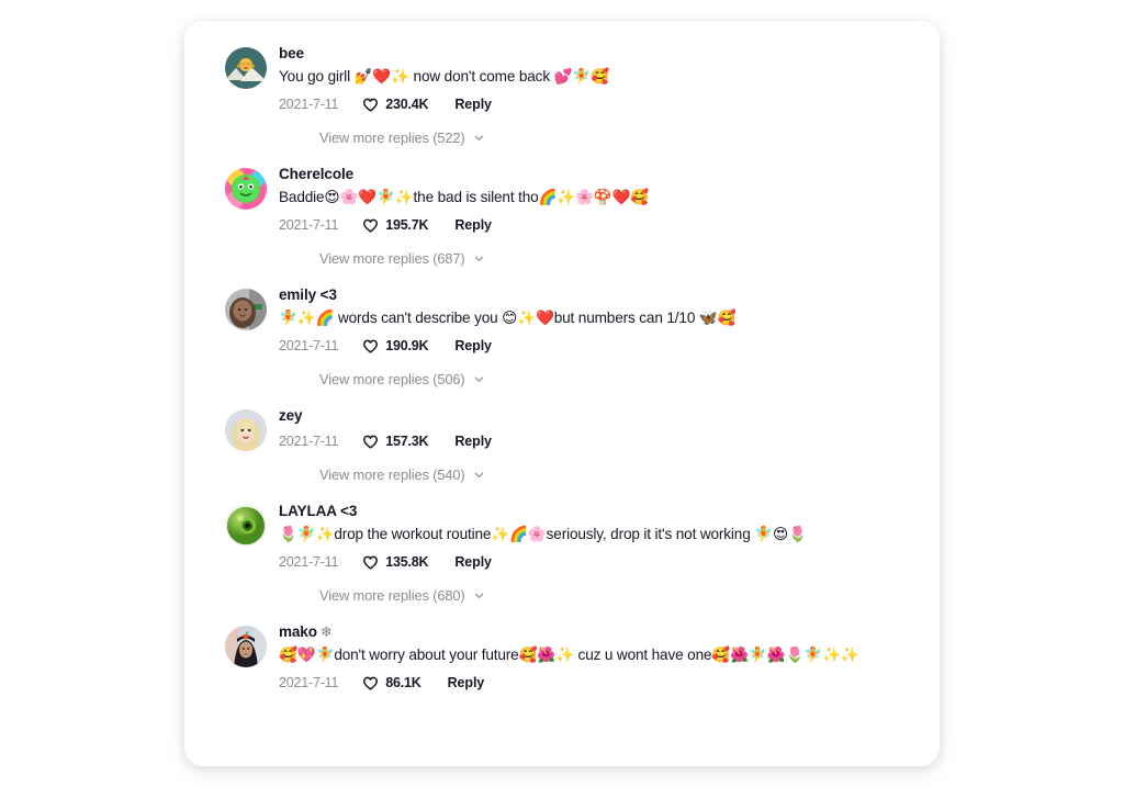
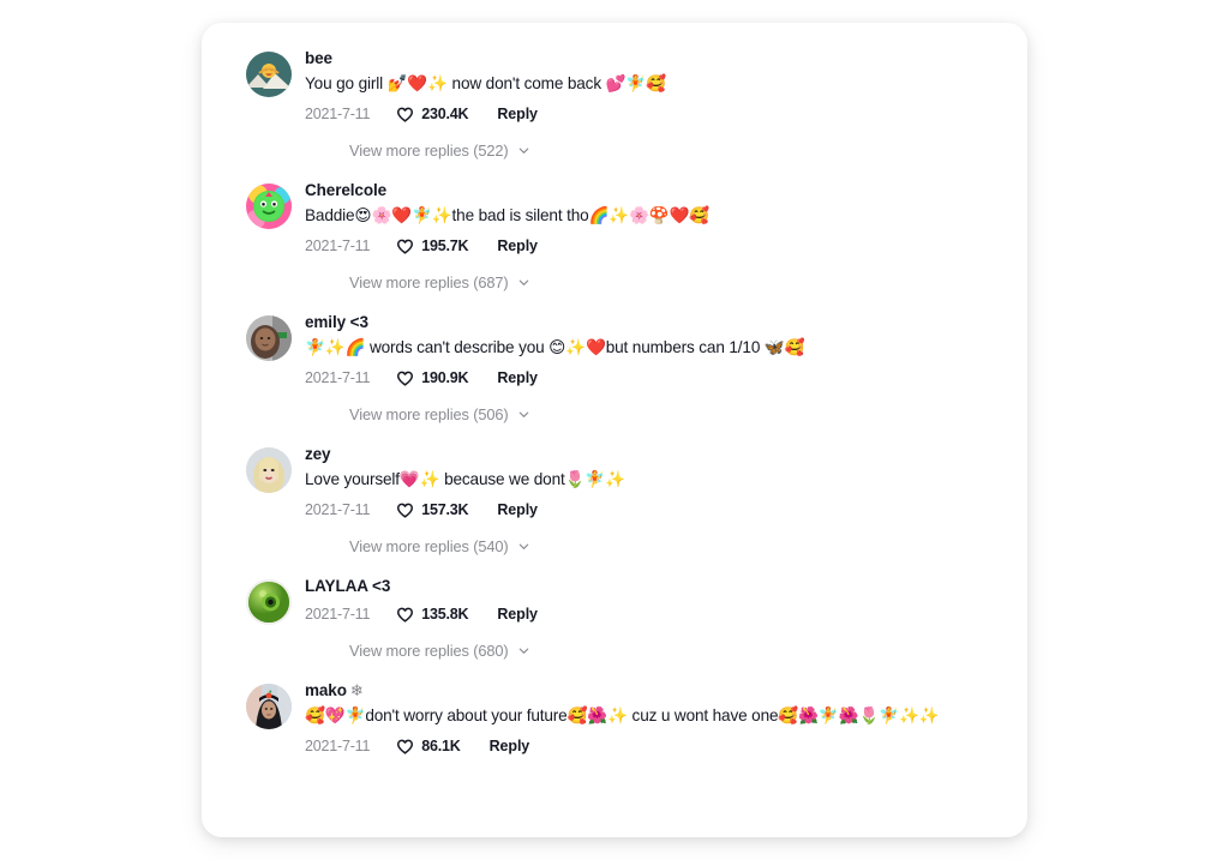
  bee
  You go girll 💅❤️✨ now don't come back 💕🧚🥰
  2021-7-11
  230.4K
  Reply
  View more replies (522)
  Cherelcole
  Baddie😍🌸❤️🧚✨the bad is silent tho🌈✨🌸🍄❤️🥰
  2021-7-11
  195.7K
  Reply
  View more replies (687)
  emily <3
  🧚✨🌈 words can't describe you 😊✨❤️but numbers can 1/10 🦋🥰
  2021-7-11
  190.9K
  Reply
  View more replies (506)
  zey
+ Love yourself💗✨ because we dont🌷🧚✨
  2021-7-11
  157.3K
  Reply
  View more replies (540)
  LAYLAA <3
- 🌷🧚✨drop the workout routine✨🌈🌸seriously, drop it it's not working 🧚😍🌷
  2021-7-11
  135.8K
  Reply
  View more replies (680)
  mako
  ❄
  🥰💖🧚don't worry about your future🥰🌺✨ cuz u wont have one🥰🌺🧚🌺🌷🧚✨✨
  2021-7-11
  86.1K
  Reply
